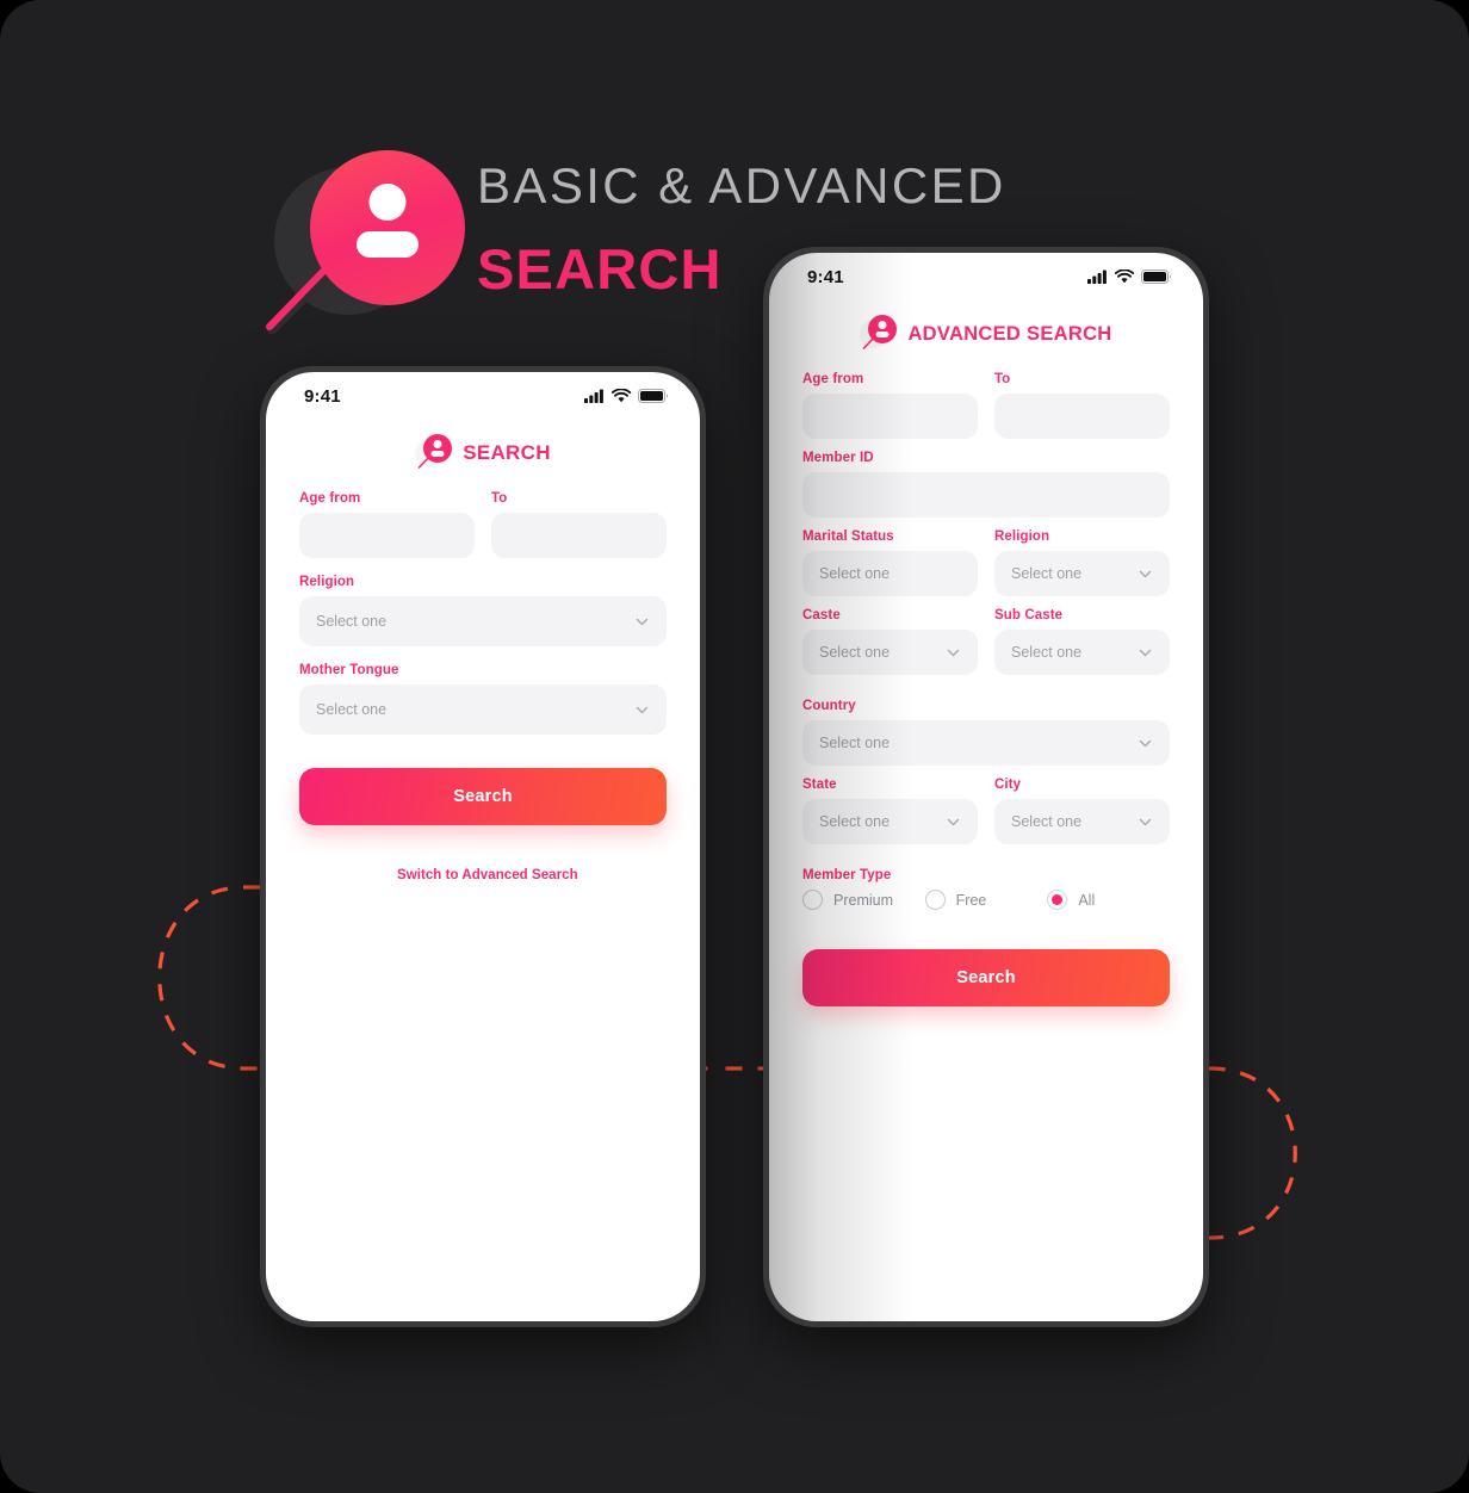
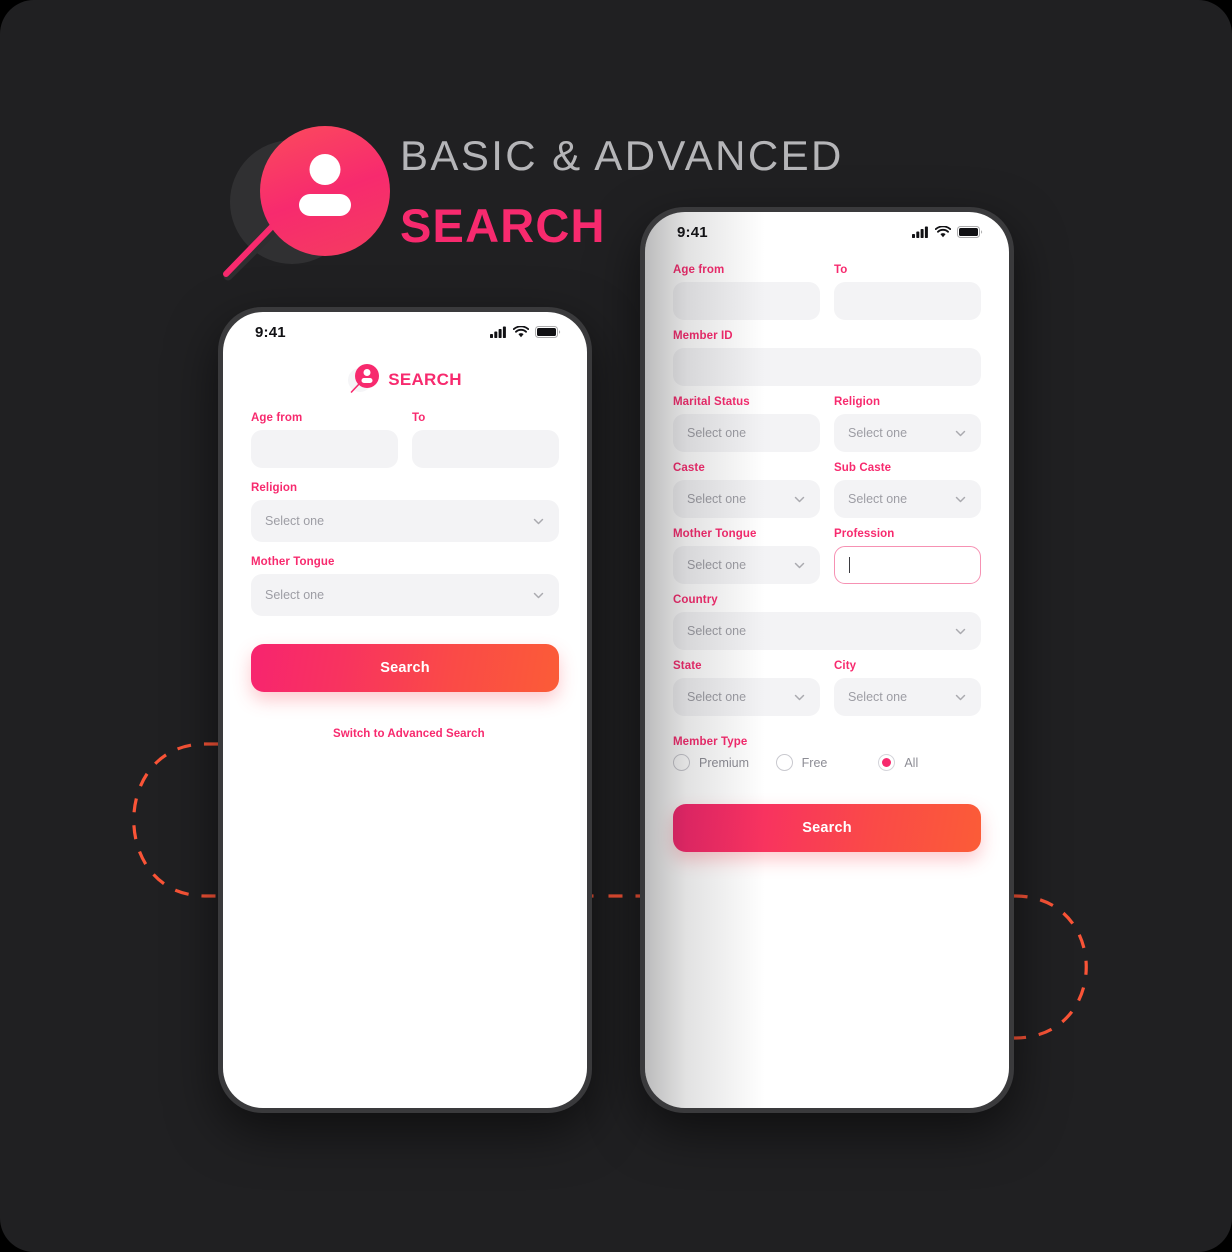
  BASIC & ADVANCED
  SEARCH
  9:41
  SEARCH
  Age from
  To
  Religion
  Select one
  Mother Tongue
  Select one
  Search
  Switch to Advanced Search
- ADVANCED SEARCH
  To
  Religion
  Select one
  Sub Caste
  Select one
+ Profession
  City
  Select one
  Free
  All
  Search
